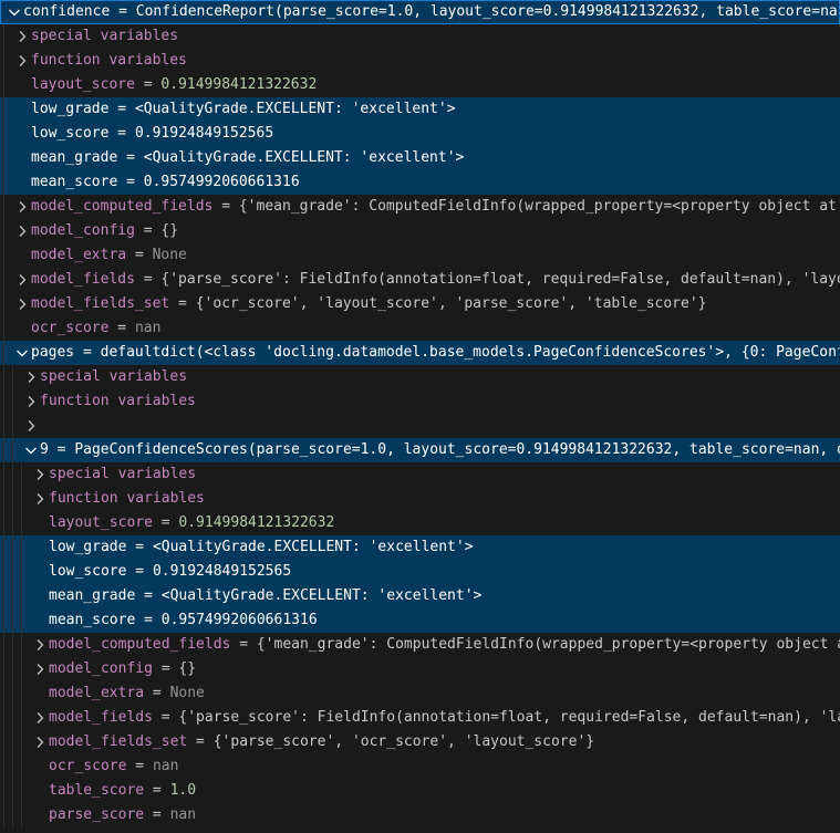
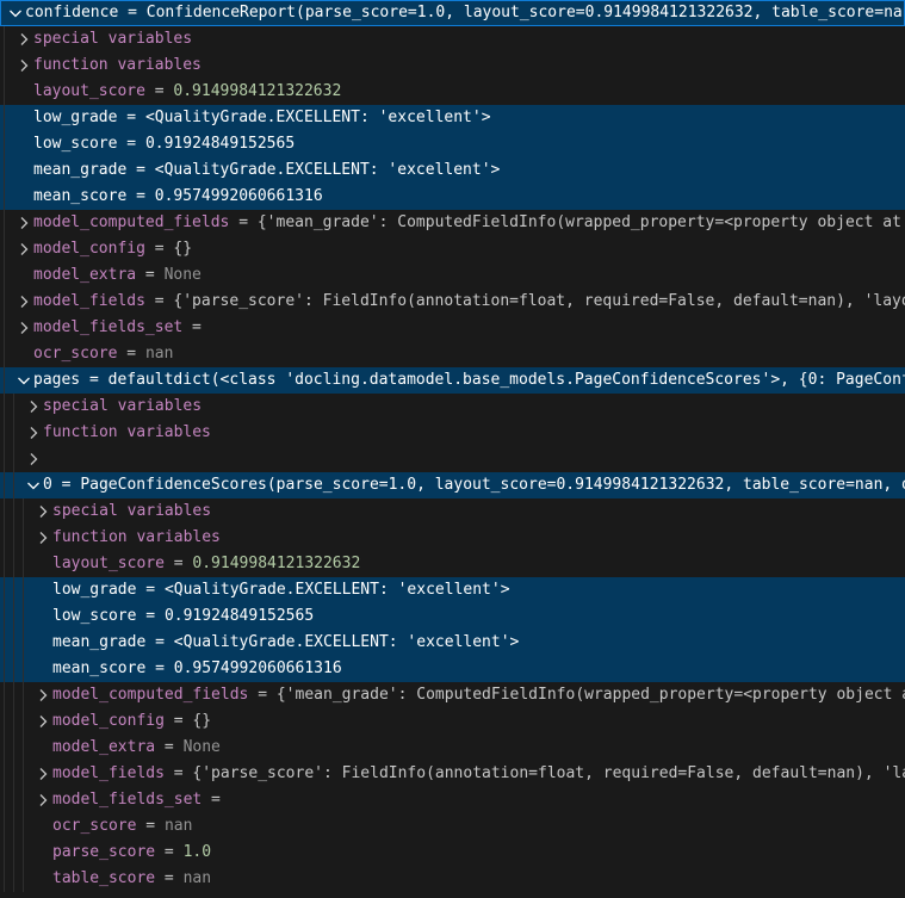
  confidence
  =
  ConfidenceReport(parse_score=1.0, layout_score=0.9149984121322632, table_score=na
  special variables
  function variables
  layout_score
  =
  0.9149984121322632
  low_grade
  =
  <QualityGrade.EXCELLENT: 'excellent'>
  low_score
  =
  0.91924849152565
  mean_grade
  =
  <QualityGrade.EXCELLENT: 'excellent'>
  mean_score
  =
  0.9574992060661316
  model_computed_fields
  =
  {'mean_grade': ComputedFieldInfo(wrapped_property=<property object at
  model_config
  =
  {}
  model_extra
  =
  None
  model_fields
  =
  {'parse_score': FieldInfo(annotation=float, required=False, default=nan), 'lay
  model_fields_set
  =
- {'ocr_score', 'layout_score', 'parse_score', 'table_score'}
  ocr_score
  =
  nan
  pages
  =
  defaultdict(<class 'docling.datamodel.base_models.PageConfidenceScores'>, {0: PageCon
  special variables
  function variables
- 9
+ 0
  =
  PageConfidenceScores(parse_score=1.0, layout_score=0.9149984121322632, table_score=nan,
  special variables
  function variables
  layout_score
  =
  0.9149984121322632
  low_grade
  =
  <QualityGrade.EXCELLENT: 'excellent'>
  low_score
  =
  0.91924849152565
  mean_grade
  =
  <QualityGrade.EXCELLENT: 'excellent'>
  mean_score
  =
  0.9574992060661316
  model_computed_fields
  =
  {'mean_grade': ComputedFieldInfo(wrapped_property=<property object
  model_config
  =
  {}
  model_extra
  =
  None
  model_fields
  =
  {'parse_score': FieldInfo(annotation=float, required=False, default=nan), 'l
  model_fields_set
  =
- {'parse_score', 'ocr_score', 'layout_score'}
  ocr_score
  =
  nan
- table_score
+ parse_score
  =
  1.0
- parse_score
+ table_score
  =
  nan
